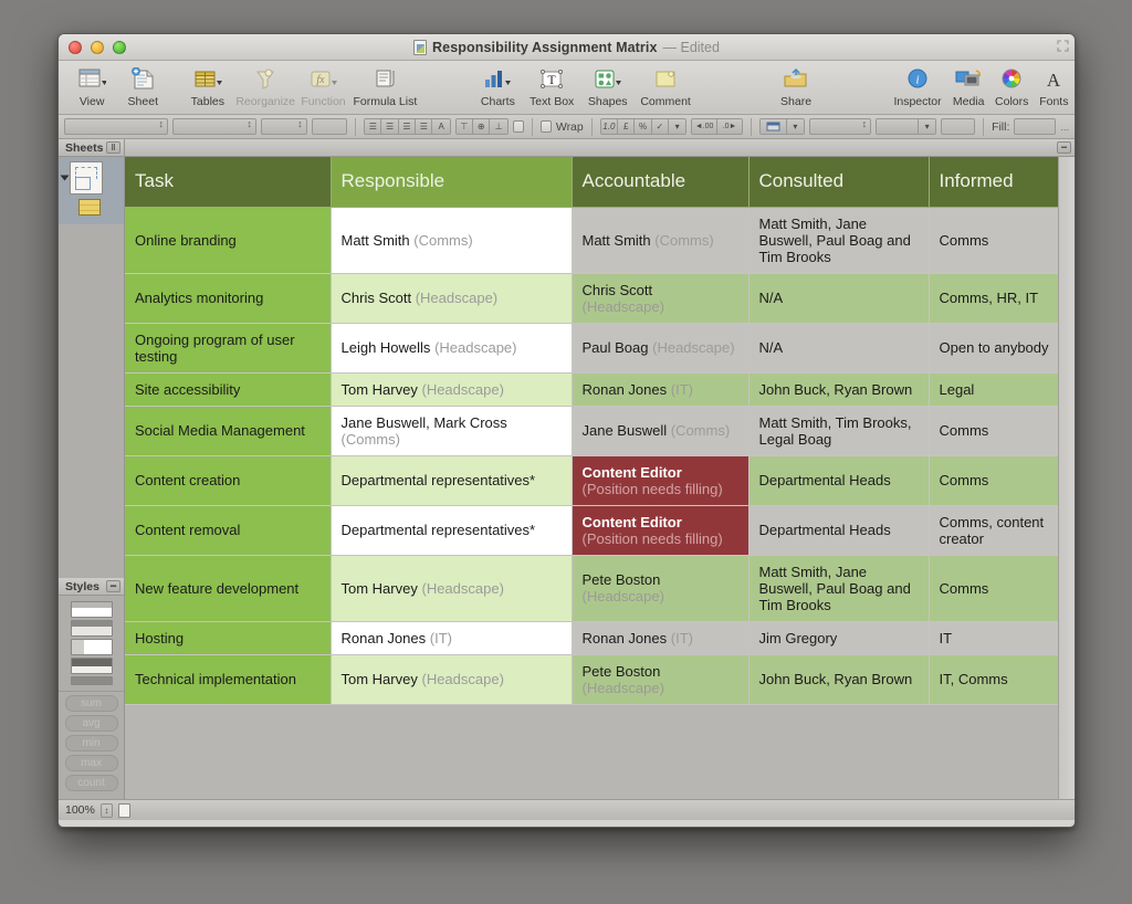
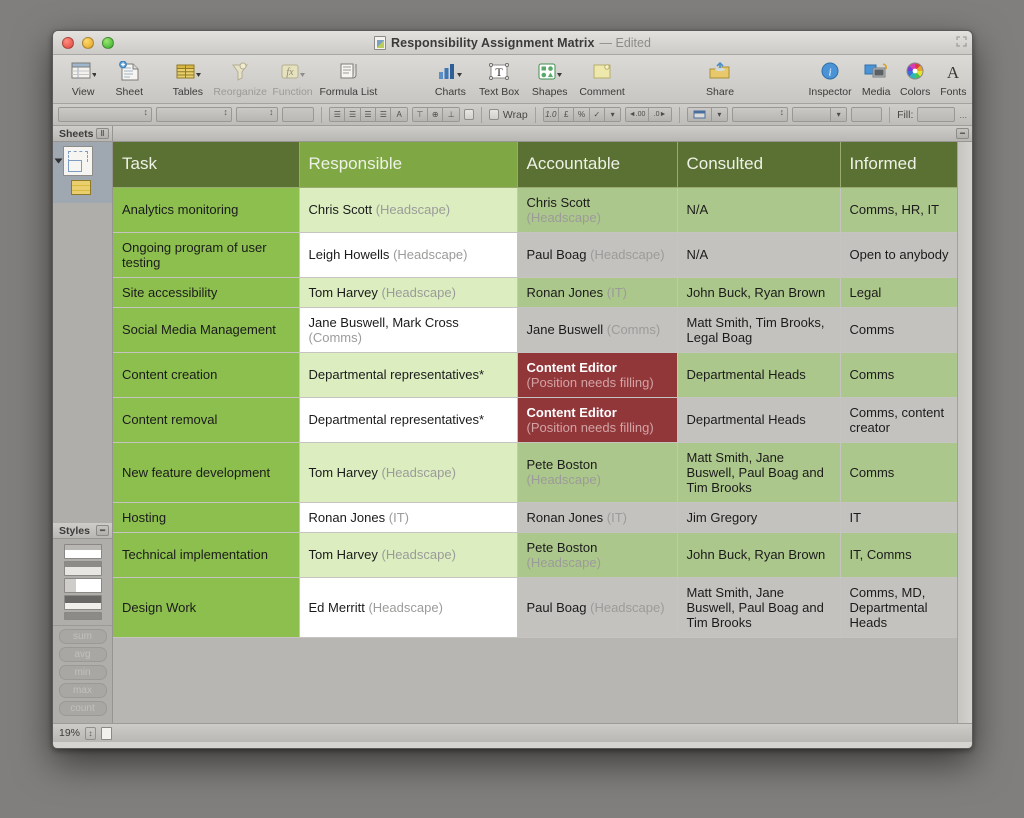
  Responsibility Assignment Matrix
  — Edited
  View
  Sheet
  Tables
  Reorganize
  fx
  Function
  Formula List
  Charts
  T
  Text Box
  Shapes
  Comment
  Share
  i
  Inspector
  Media
  Colors
  A
  Fonts
  ☰
  ☰
  ☰
  ☰
  A
  ⊤
  ⊕
  ⊥
  Wrap
  1.0
  £
  %
  ✓
  ▾
  ▾
  ▾
  Fill:
  ...
  Sheets
  ‖
  Styles
  ━
  avg
  max
  ━
  Task	Responsible	Accountable	Consulted	Informed
- Online branding	Matt Smith (Comms)	Matt Smith (Comms)	Matt Smith, Jane Buswell, Paul Boag and Tim Brooks	Comms
  Analytics monitoring	Chris Scott (Headscape)	Chris Scott (Headscape)	N/A	Comms, HR, IT
  Ongoing program of user testing	Leigh Howells (Headscape)	Paul Boag (Headscape)	N/A	Open to anybody
  Site accessibility	Tom Harvey (Headscape)	Ronan Jones (IT)	John Buck, Ryan Brown	Legal
  Social Media Management	Jane Buswell, Mark Cross (Comms)	Jane Buswell (Comms)	Matt Smith, Tim Brooks, Legal Boag	Comms
  Content creation	Departmental representatives*	Content Editor (Position needs filling)	Departmental Heads	Comms
  Content removal	Departmental representatives*	Content Editor (Position needs filling)	Departmental Heads	Comms, content creator
  New feature development	Tom Harvey (Headscape)	Pete Boston (Headscape)	Matt Smith, Jane Buswell, Paul Boag and Tim Brooks	Comms
  Hosting	Ronan Jones (IT)	Ronan Jones (IT)	Jim Gregory	IT
  Technical implementation	Tom Harvey (Headscape)	Pete Boston (Headscape)	John Buck, Ryan Brown	IT, Comms
+ Design Work	Ed Merritt (Headscape)	Paul Boag (Headscape)	Matt Smith, Jane Buswell, Paul Boag and Tim Brooks	Comms, MD, Departmental Heads
- 100%
+ 19%
  ↕
